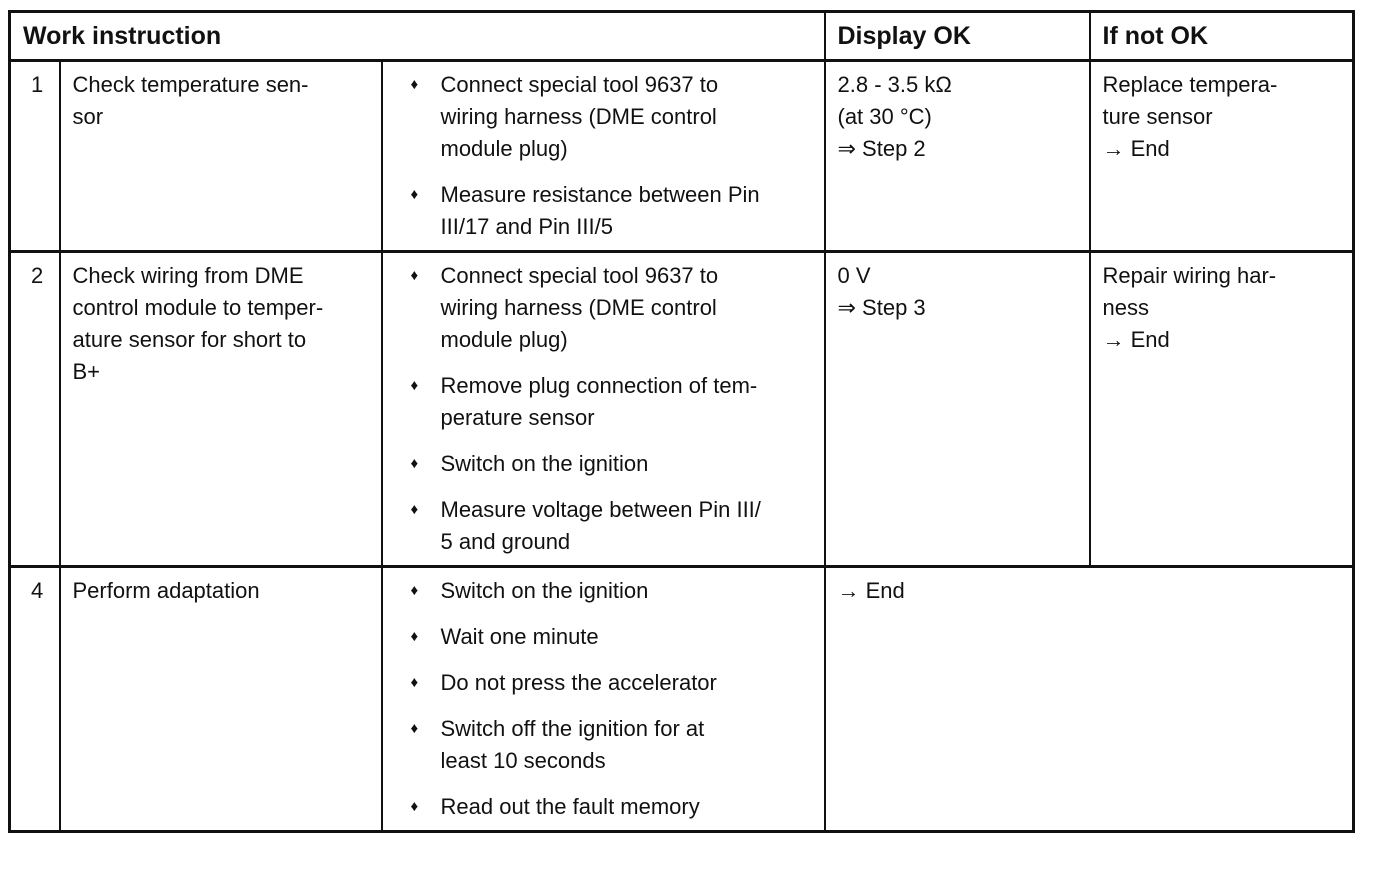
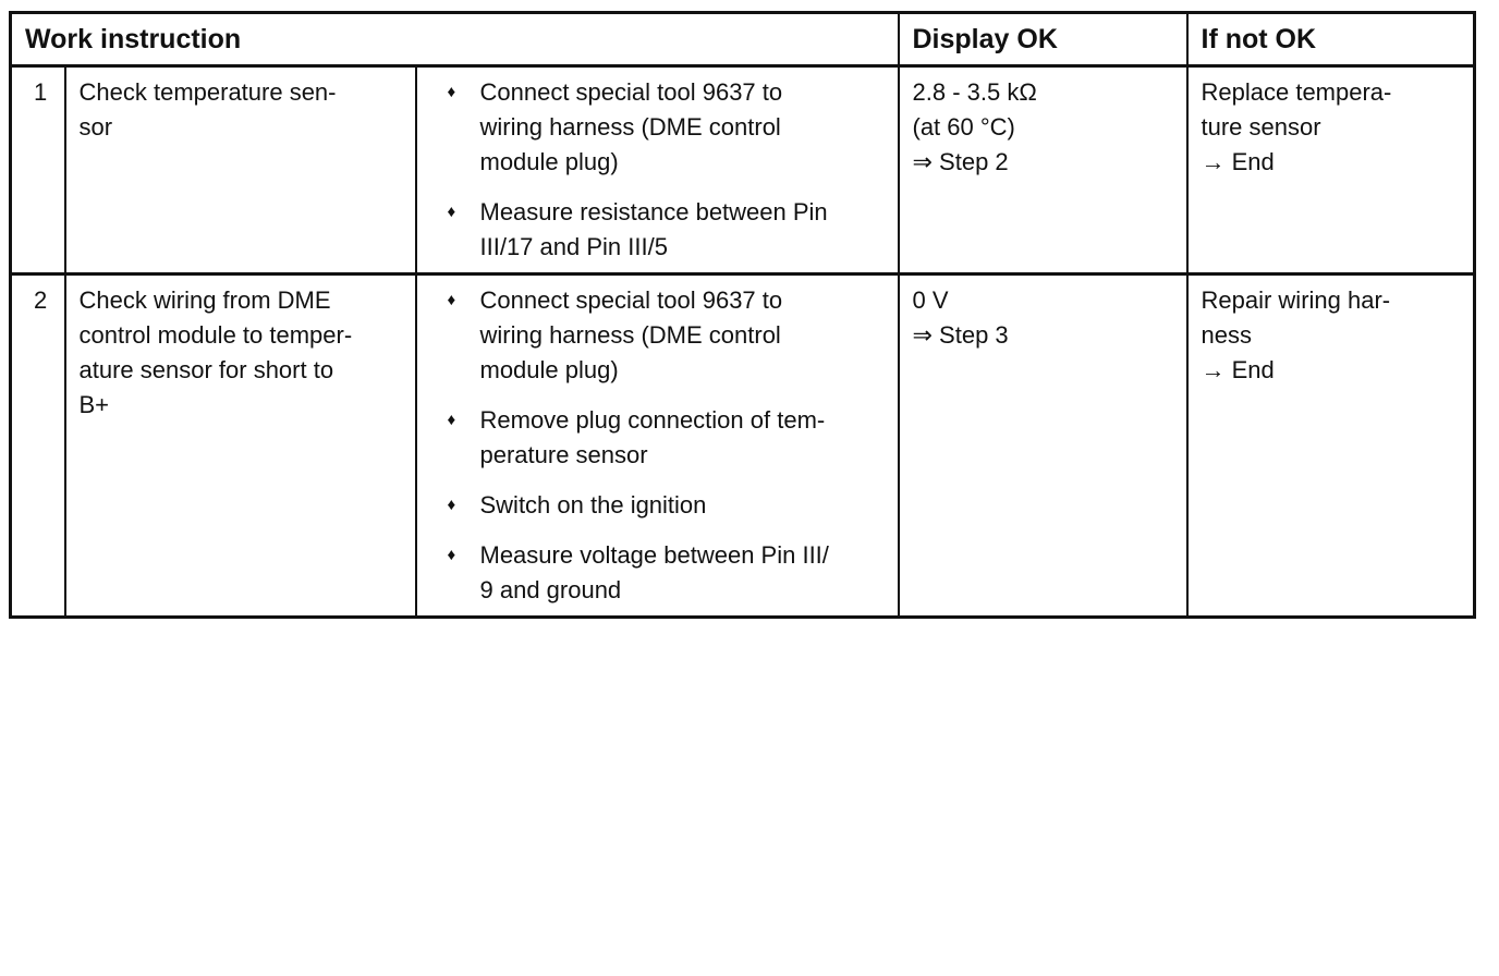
  Work instruction	Display OK	If not OK
- 1	Check temperature sen- sor	♦ Connect special tool 9637 to wiring harness (DME control module plug) ♦ Measure resistance between Pin III/17 and Pin III/5	2.8 - 3.5 kΩ (at 30 °C) ⇒ Step 2	Replace tempera- ture sensor → End
+ 1	Check temperature sen- sor	♦ Connect special tool 9637 to wiring harness (DME control module plug) ♦ Measure resistance between Pin III/17 and Pin III/5	2.8 - 3.5 kΩ (at 60 °C) ⇒ Step 2	Replace tempera- ture sensor → End
- 2	Check wiring from DME control module to temper- ature sensor for short to B+	♦ Connect special tool 9637 to wiring harness (DME control module plug) ♦ Remove plug connection of tem- perature sensor ♦ Switch on the ignition ♦ Measure voltage between Pin III/ 5 and ground	0 V ⇒ Step 3	Repair wiring har- ness → End
+ 2	Check wiring from DME control module to temper- ature sensor for short to B+	♦ Connect special tool 9637 to wiring harness (DME control module plug) ♦ Remove plug connection of tem- perature sensor ♦ Switch on the ignition ♦ Measure voltage between Pin III/ 9 and ground	0 V ⇒ Step 3	Repair wiring har- ness → End
- 4	Perform adaptation	♦ Switch on the ignition ♦ Wait one minute ♦ Do not press the accelerator ♦ Switch off the ignition for at least 10 seconds ♦ Read out the fault memory	→ End
